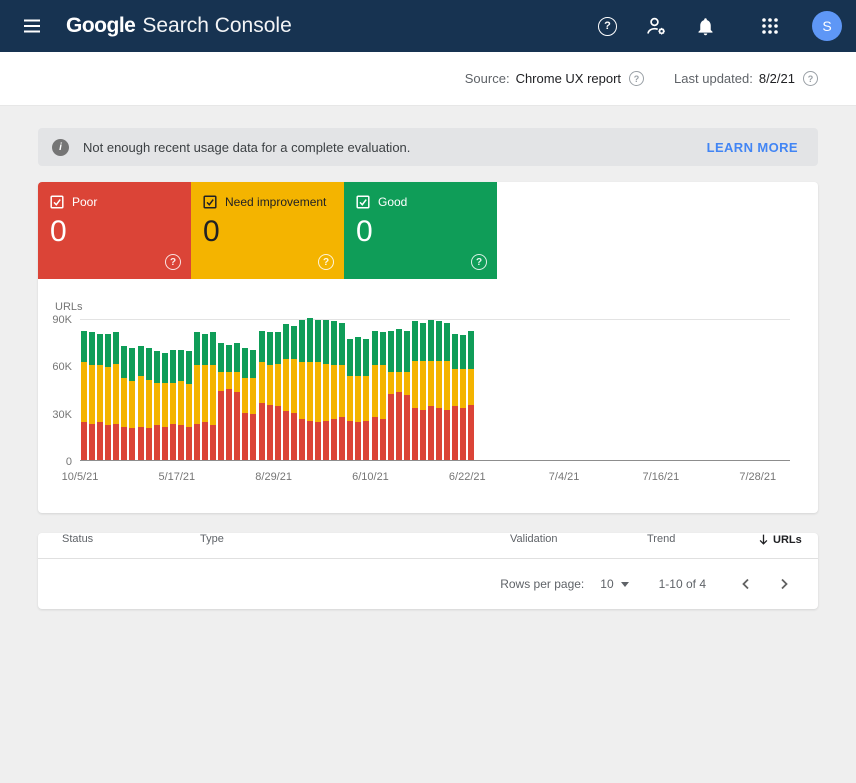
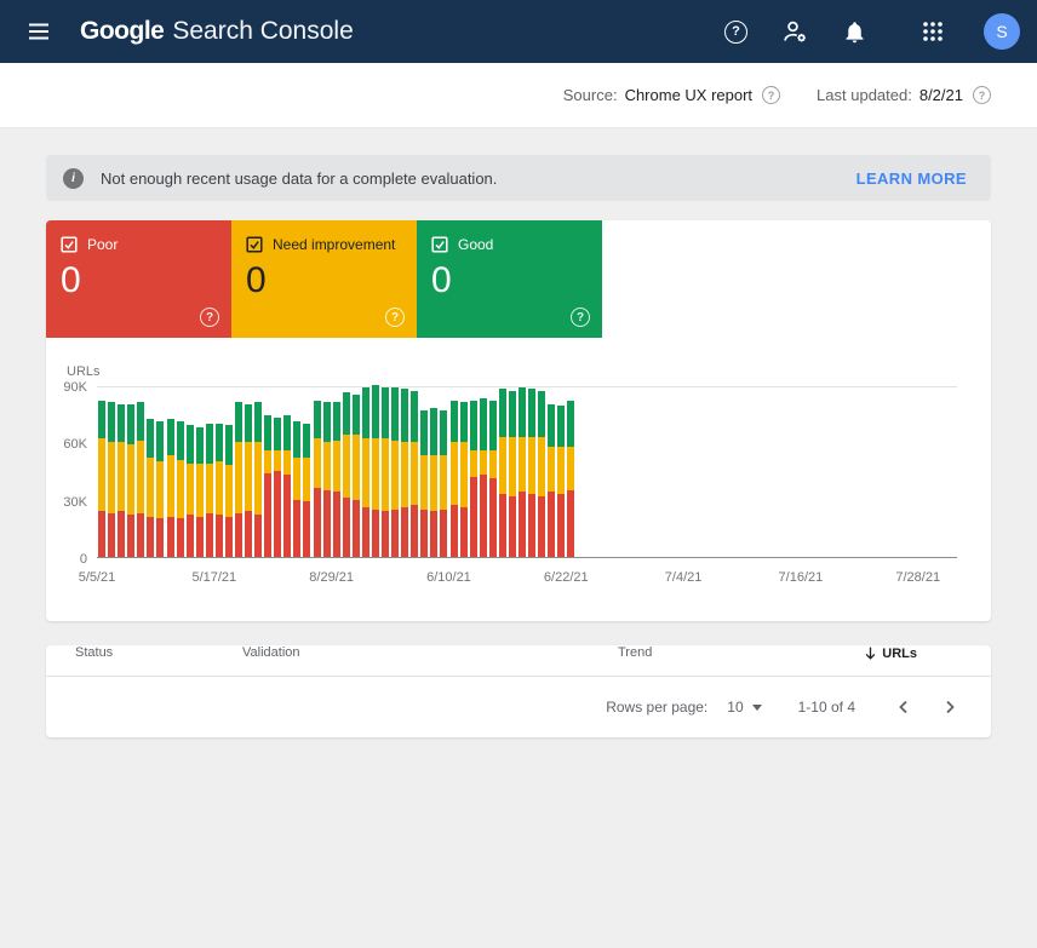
  Google
  Search Console
  ?
  S
  Source:
  Chrome UX report
  ?
  Last updated:
  8/2/21
  ?
  i
  Not enough recent usage data for a complete evaluation.
  LEARN MORE
  Poor
  0
  ?
  Need improvement
  0
  ?
  Good
  0
  ?
  URLs
  0
  30K
  60K
  90K
- 10/5/21
+ 5/5/21
  5/17/21
  8/29/21
  6/10/21
  6/22/21
  7/4/21
  7/16/21
  7/28/21
  Status
- Type
  Validation
  Trend
  URLs
  Rows per page:
  10
  1-10 of 4
